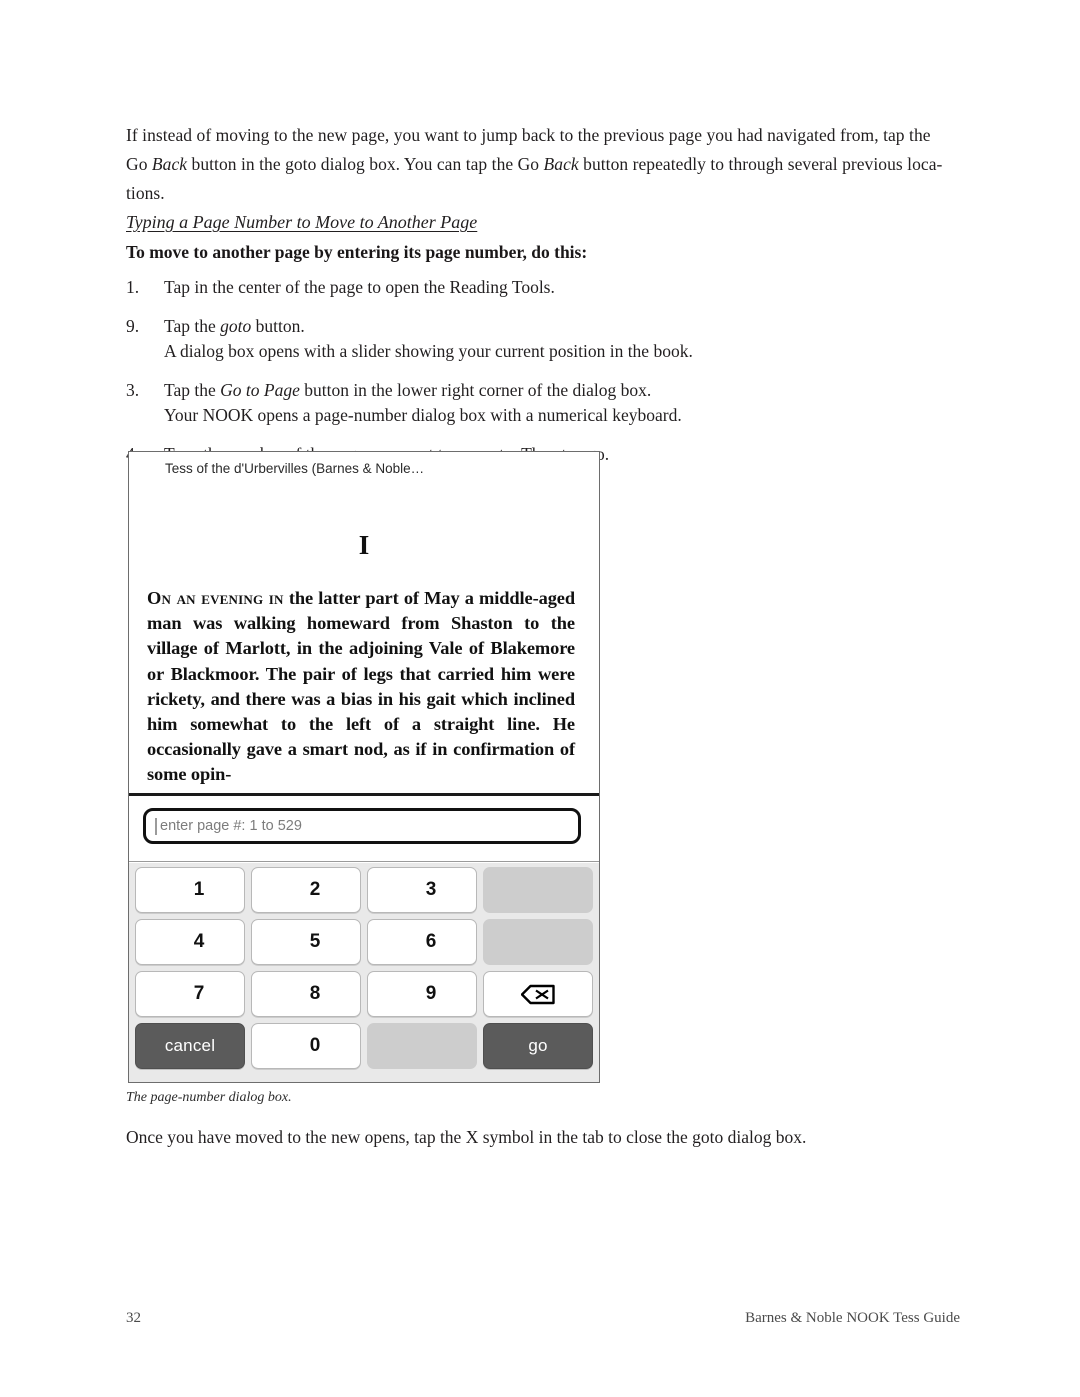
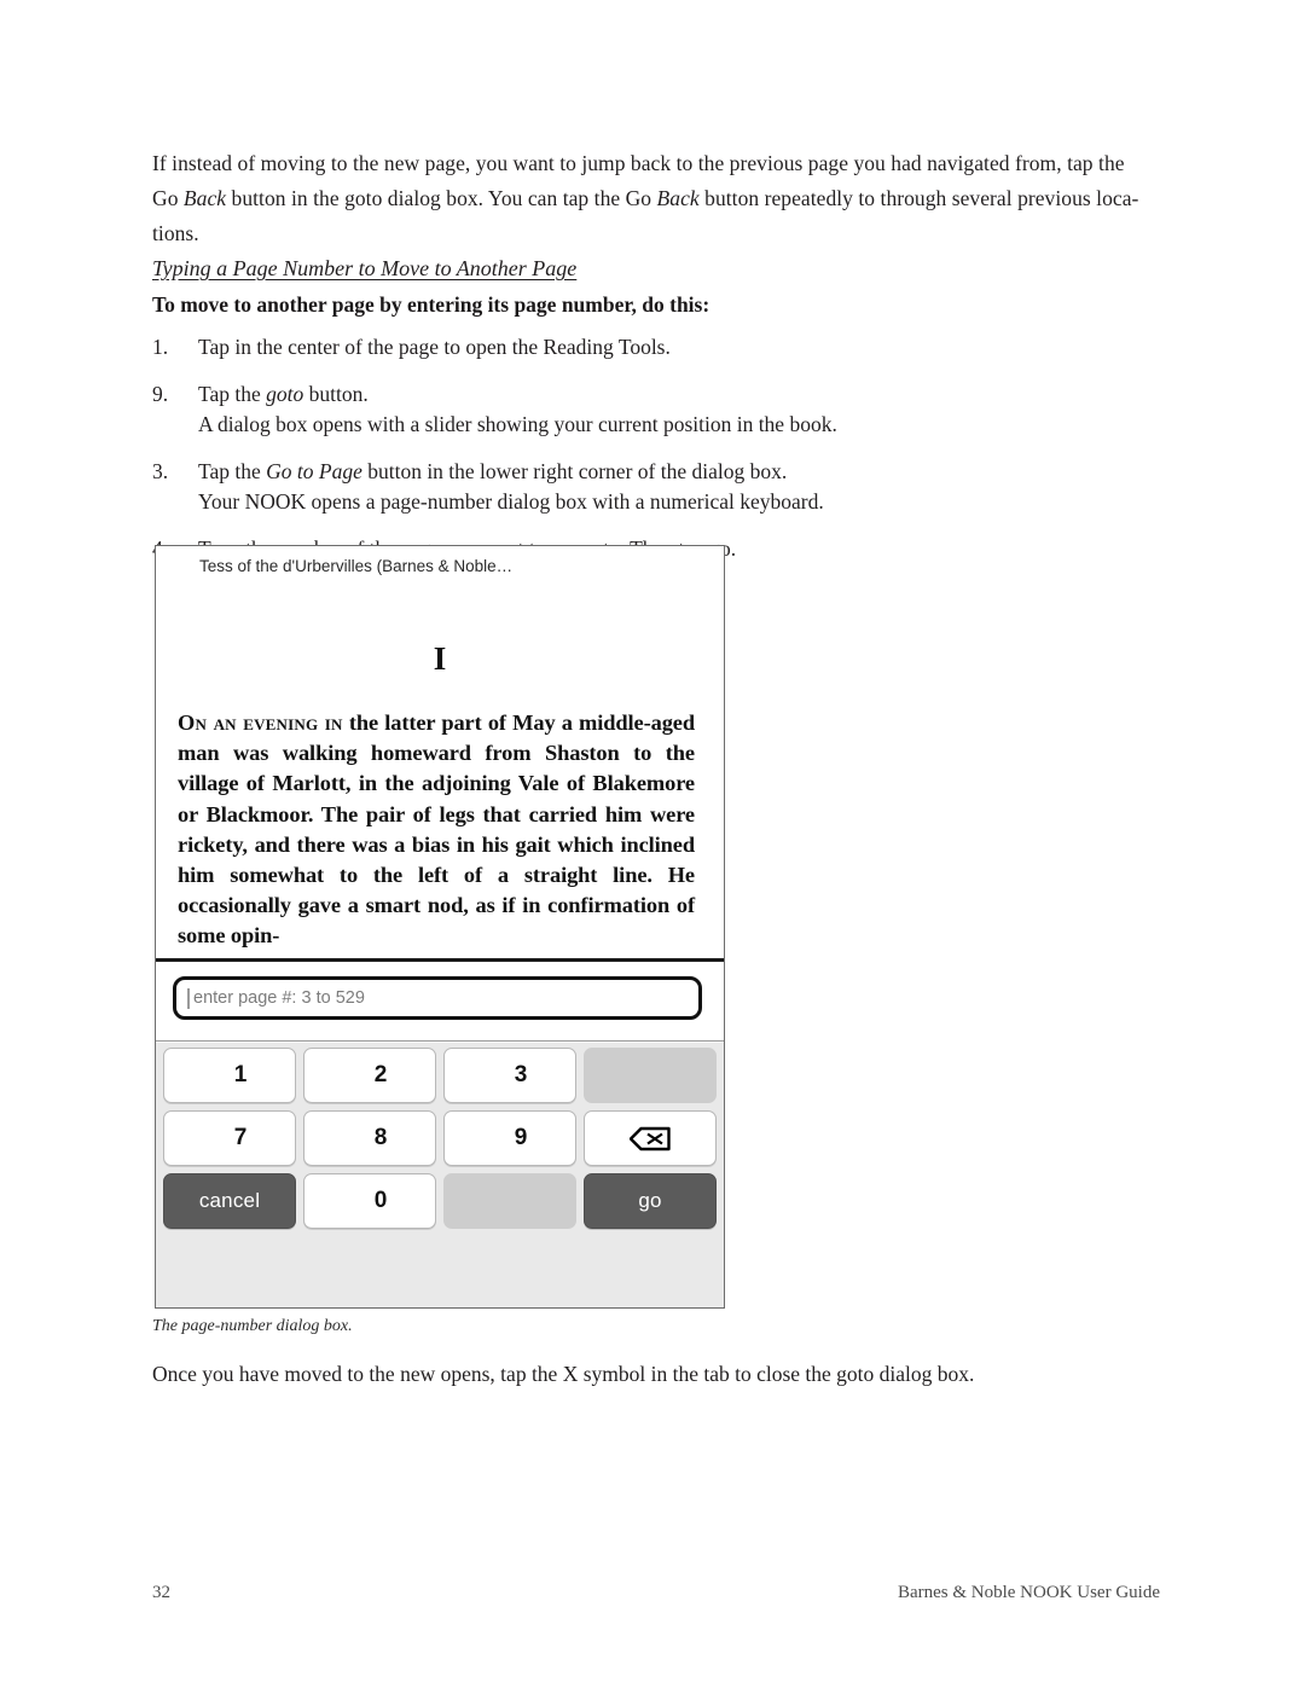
  If instead of moving to the new page, you want to jump back to the previous page you had navigated from, tap the Go Back button in the goto dialog box. You can tap the Go Back button repeatedly to through several previous loca-tions.
  Typing a Page Number to Move to Another Page
  To move to another page by entering its page number, do this:
  1.
  Tap in the center of the page to open the Reading Tools.
  9.
  Tap the goto button.
  A dialog box opens with a slider showing your current position in the book.
  3.
  Tap the Go to Page button in the lower right corner of the dialog box.
  Your NOOK opens a page-number dialog box with a numerical keyboard.
  Tess of the d'Urbervilles (Barnes & Noble…
  I
  On an evening in the latter part of May a middle-aged man was walking homeward from Shaston to the village of Marlott, in the adjoining Vale of Blakemore or Blackmoor. The pair of legs that carried him were rickety, and there was a bias in his gait which inclined him somewhat to the left of a straight line. He occasionally gave a smart nod, as if in confirmation of some opin-
- enter page #: 1 to 529
+ enter page #: 3 to 529
  1
  2
  3
- 4
- 5
- 6
  7
  8
  9
  cancel
  0
  go
  The page-number dialog box.
  Once you have moved to the new opens, tap the X symbol in the tab to close the goto dialog box.
  32
- Barnes & Noble NOOK Tess Guide
+ Barnes & Noble NOOK User Guide
